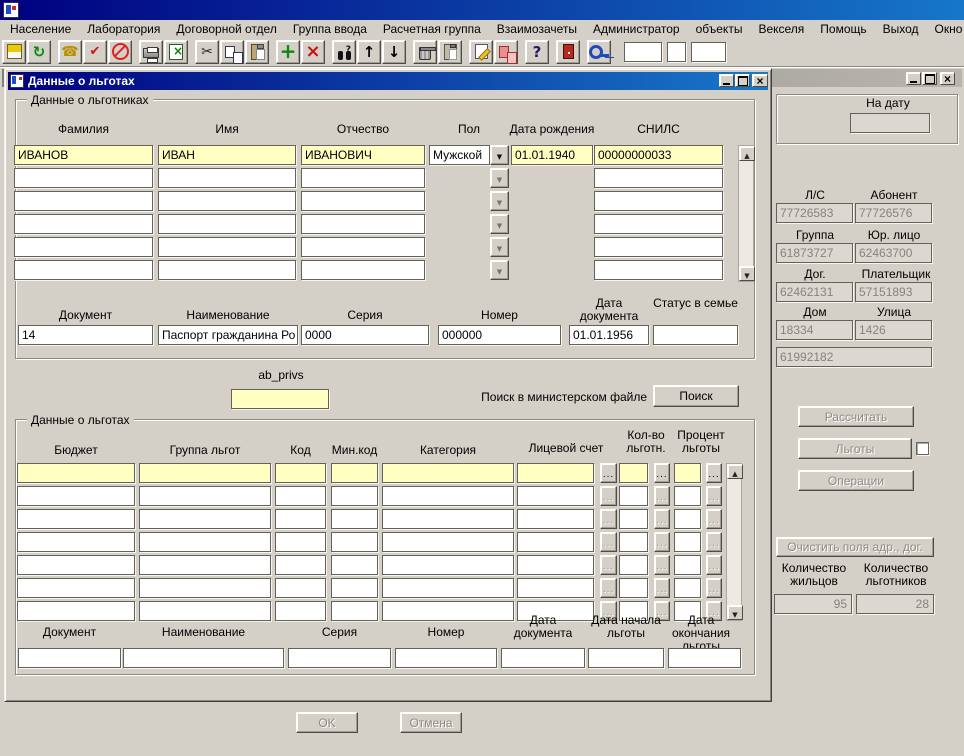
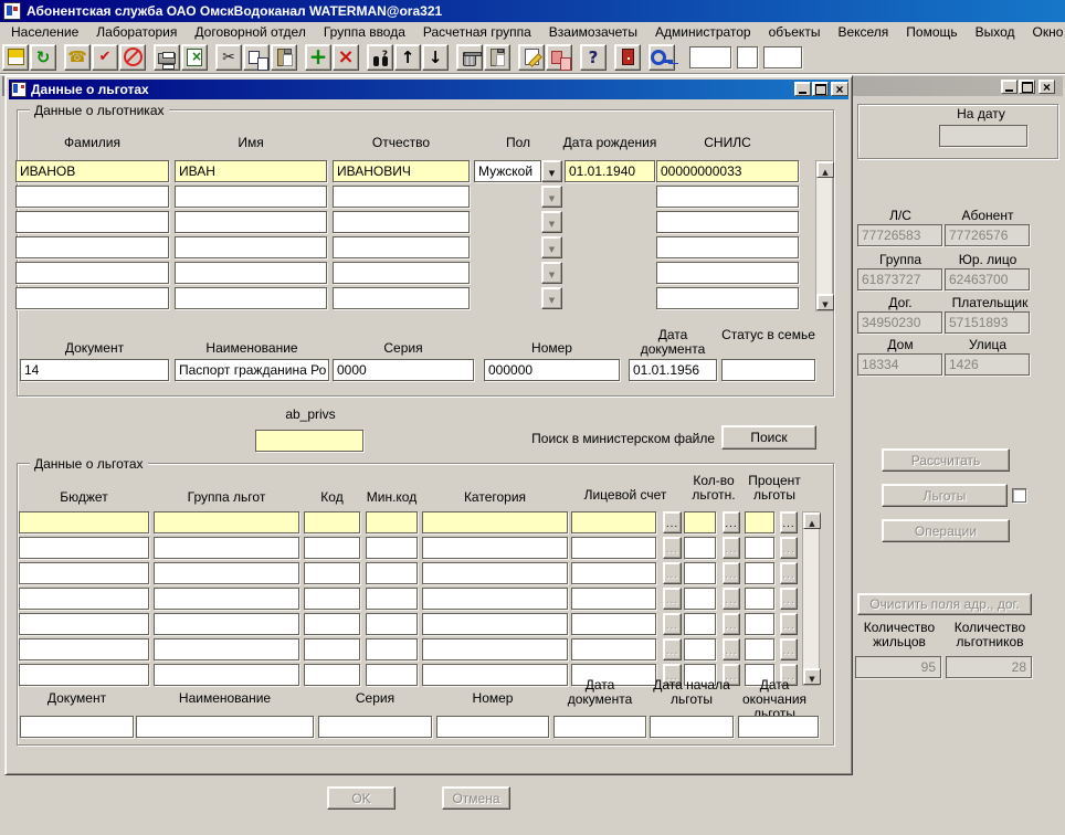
+ Абонентская служба ОАО ОмскВодоканал WATERMAN@ora321
  Население
  Лаборатория
  Договорной отдел
  Группа ввода
  Расчетная группа
  Взаимозачеты
  Администратор
  объекты
  Векселя
  Помощь
  Выход
  Окно
  На дату
  Л/С
  Абонент
  77726583
  77726576
  Группа
  Юр. лицо
  61873727
  62463700
  Дог.
  Плательщик
- 62462131
+ 34950230
  57151893
  Дом
  Улица
  18334
  1426
- 61992182
  Рассчитать
  Льготы
  Операции
  Очистить поля адр., дог.
  Количество жильцов
  Количество льготников
  95
  28
  OK
  Отмена
  Данные о льготах
  Данные о льготниках
  Фамилия
  Имя
  Отчество
  Пол
  Дата рождения
  СНИЛС
  ИВАНОВ
  ИВАН
  ИВАНОВИЧ
  Мужской
  01.01.1940
  00000000033
  Документ
  Наименование
  Серия
  Номер
  Дата документа
  Статус в семье
  14
  Паспорт гражданина Ро
  0000
  000000
  01.01.1956
  ab_privs
  Поиск в министерском файле
  Поиск
  Данные о льготах
  Бюджет
  Группа льгот
  Код
  Мин.код
  Категория
  Лицевой счет
  Кол-во льготн.
  Процент льготы
  ...
  ...
  ...
  ...
  ...
  ...
  ...
  ...
  ...
  ...
  ...
  ...
  ...
  ...
  ...
  ...
  ...
  ...
  ...
  ...
  ...
  Документ
  Наименование
  Серия
  Номер
  Дата документа
  Дата начала льготы
  Дата окончания льготы
